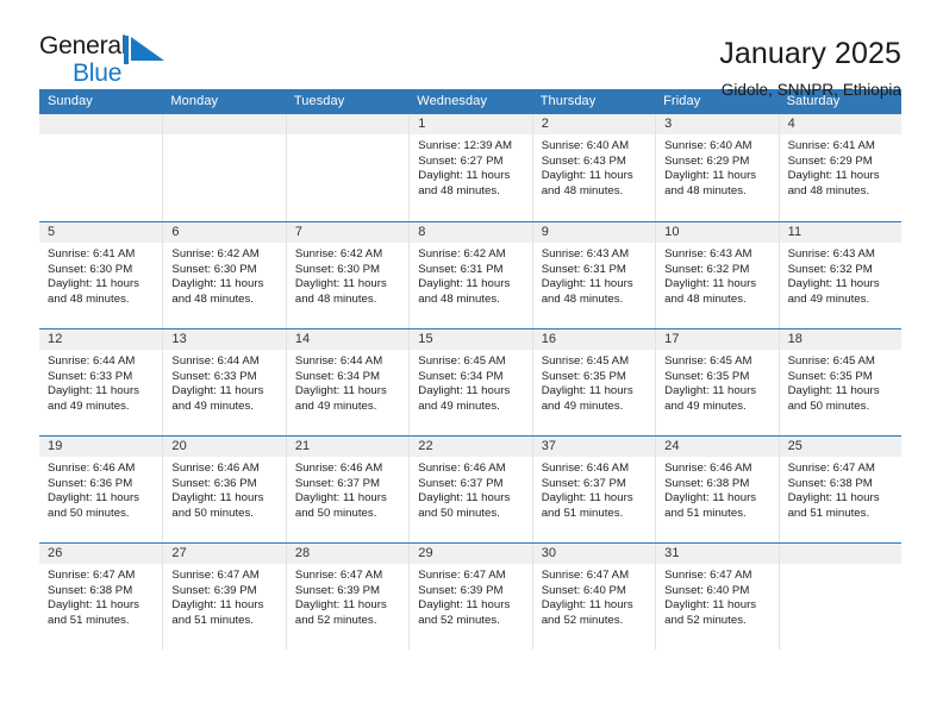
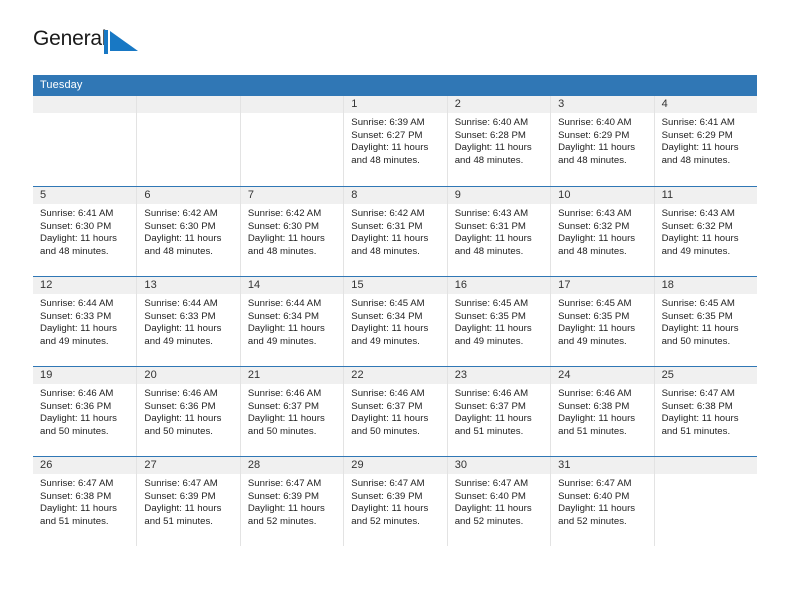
  Genera
- Blue
- January 2025
- Gidole, SNNPR, Ethiopia
- Sunday
- Monday
  Tuesday
- Wednesday
- Thursday
- Friday
- Saturday
  1
- Sunrise: 12:39 AM
+ Sunrise: 6:39 AM
  Sunset: 6:27 PM
  Daylight: 11 hours
  and 48 minutes.
  2
  Sunrise: 6:40 AM
- Sunset: 6:43 PM
+ Sunset: 6:28 PM
  Daylight: 11 hours
  and 48 minutes.
  3
  Sunrise: 6:40 AM
  Sunset: 6:29 PM
  Daylight: 11 hours
  and 48 minutes.
  4
  Sunrise: 6:41 AM
  Sunset: 6:29 PM
  Daylight: 11 hours
  and 48 minutes.
  5
  Sunrise: 6:41 AM
  Sunset: 6:30 PM
  Daylight: 11 hours
  and 48 minutes.
  6
  Sunrise: 6:42 AM
  Sunset: 6:30 PM
  Daylight: 11 hours
  and 48 minutes.
  7
  Sunrise: 6:42 AM
  Sunset: 6:30 PM
  Daylight: 11 hours
  and 48 minutes.
  8
  Sunrise: 6:42 AM
  Sunset: 6:31 PM
  Daylight: 11 hours
  and 48 minutes.
  9
  Sunrise: 6:43 AM
  Sunset: 6:31 PM
  Daylight: 11 hours
  and 48 minutes.
  10
  Sunrise: 6:43 AM
  Sunset: 6:32 PM
  Daylight: 11 hours
  and 48 minutes.
  11
  Sunrise: 6:43 AM
  Sunset: 6:32 PM
  Daylight: 11 hours
  and 49 minutes.
  12
  Sunrise: 6:44 AM
  Sunset: 6:33 PM
  Daylight: 11 hours
  and 49 minutes.
  13
  Sunrise: 6:44 AM
  Sunset: 6:33 PM
  Daylight: 11 hours
  and 49 minutes.
  14
  Sunrise: 6:44 AM
  Sunset: 6:34 PM
  Daylight: 11 hours
  and 49 minutes.
  15
  Sunrise: 6:45 AM
  Sunset: 6:34 PM
  Daylight: 11 hours
  and 49 minutes.
  16
  Sunrise: 6:45 AM
  Sunset: 6:35 PM
  Daylight: 11 hours
  and 49 minutes.
  17
  Sunrise: 6:45 AM
  Sunset: 6:35 PM
  Daylight: 11 hours
  and 49 minutes.
  18
  Sunrise: 6:45 AM
  Sunset: 6:35 PM
  Daylight: 11 hours
  and 50 minutes.
  19
  Sunrise: 6:46 AM
  Sunset: 6:36 PM
  Daylight: 11 hours
  and 50 minutes.
  20
  Sunrise: 6:46 AM
  Sunset: 6:36 PM
  Daylight: 11 hours
  and 50 minutes.
  21
  Sunrise: 6:46 AM
  Sunset: 6:37 PM
  Daylight: 11 hours
  and 50 minutes.
  22
  Sunrise: 6:46 AM
  Sunset: 6:37 PM
  Daylight: 11 hours
  and 50 minutes.
- 37
+ 23
  Sunrise: 6:46 AM
  Sunset: 6:37 PM
  Daylight: 11 hours
  and 51 minutes.
  24
  Sunrise: 6:46 AM
  Sunset: 6:38 PM
  Daylight: 11 hours
  and 51 minutes.
  25
  Sunrise: 6:47 AM
  Sunset: 6:38 PM
  Daylight: 11 hours
  and 51 minutes.
  26
  Sunrise: 6:47 AM
  Sunset: 6:38 PM
  Daylight: 11 hours
  and 51 minutes.
  27
  Sunrise: 6:47 AM
  Sunset: 6:39 PM
  Daylight: 11 hours
  and 51 minutes.
  28
  Sunrise: 6:47 AM
  Sunset: 6:39 PM
  Daylight: 11 hours
  and 52 minutes.
  29
  Sunrise: 6:47 AM
  Sunset: 6:39 PM
  Daylight: 11 hours
  and 52 minutes.
  30
  Sunrise: 6:47 AM
  Sunset: 6:40 PM
  Daylight: 11 hours
  and 52 minutes.
  31
  Sunrise: 6:47 AM
  Sunset: 6:40 PM
  Daylight: 11 hours
  and 52 minutes.
